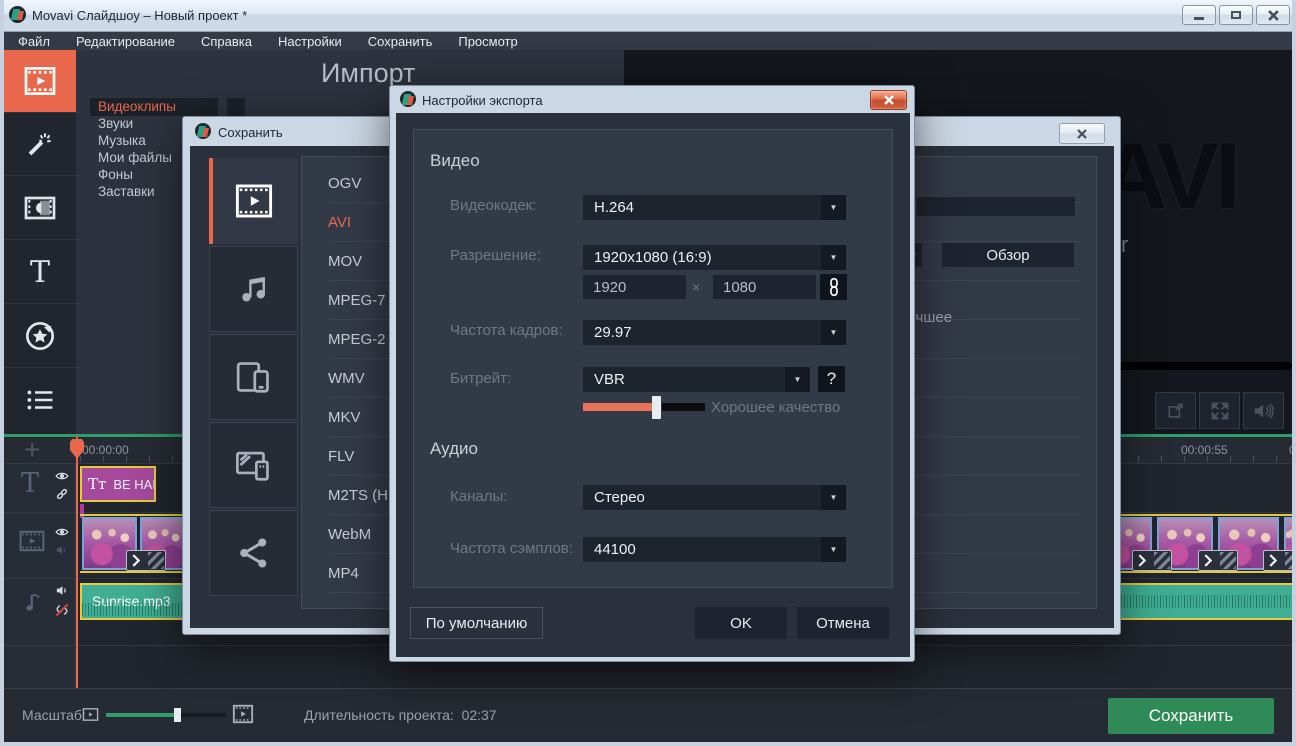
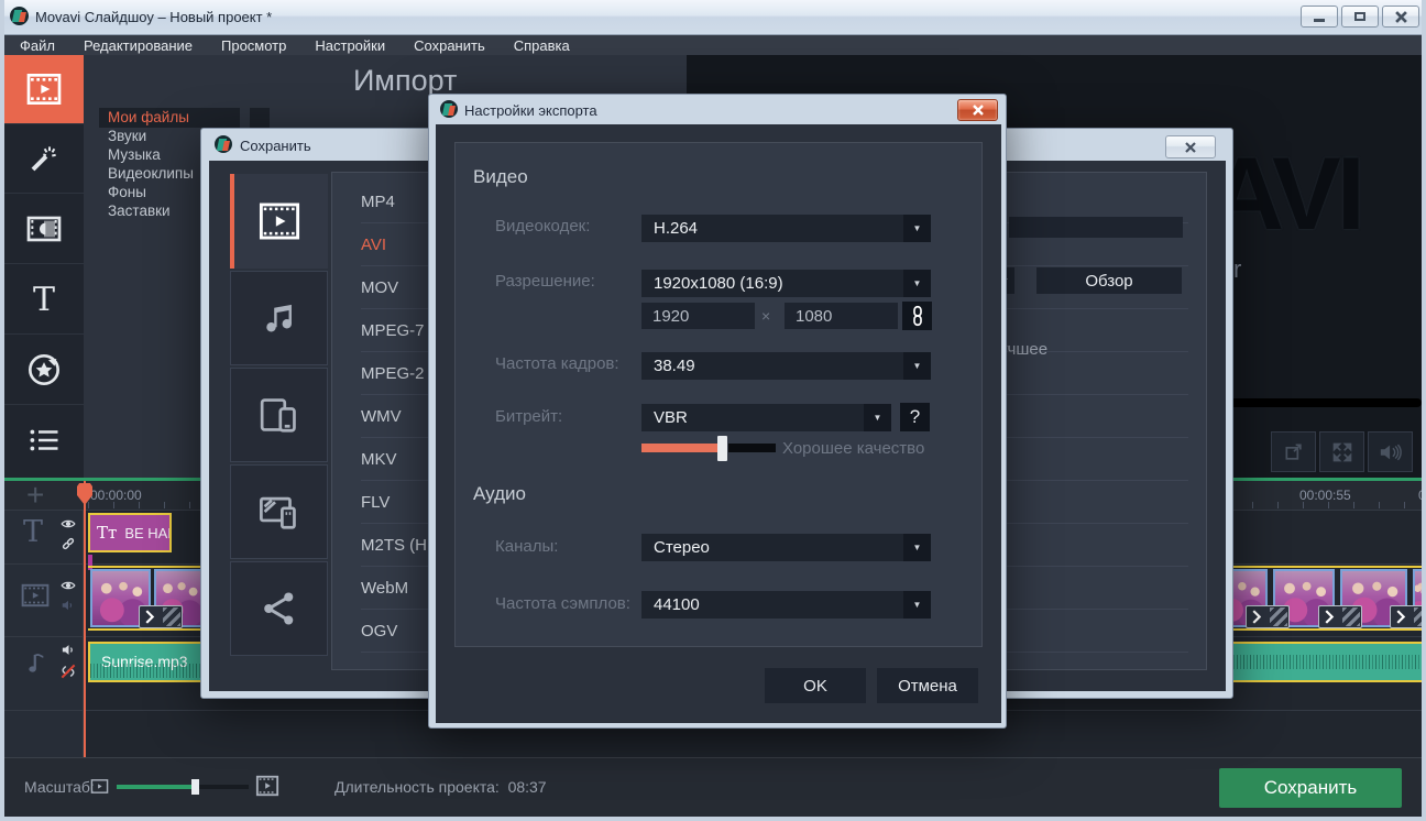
  Movavi Слайдшоу – Новый проект *
  Файл
  Редактирование
- Справка
+ Просмотр
  Настройки
  Сохранить
- Просмотр
+ Справка
  T
  Импорт
- Видеоклипы
+ Мои файлы
  Звуки
  Музыка
- Мои файлы
+ Видеоклипы
  Фоны
  Заставки
  r
  +
  00:00:00
  00:00:55
  T
  Tт
  BE HA
  Sunrise.mp3
  Масштаб
- Длительность проекта: 02:37
+ Длительность проекта: 08:37
  Сохранить
  Сохранить
- OGV
+ MP4
  AVI
  MOV
  MPEG-7
  MPEG-2
  WMV
  MKV
  FLV
  M2TS (H
  WebM
- MP4
+ OGV
  Обзор
  Настройки экспорта
  Видео
  Видеокодек:
  H.264
  ▼
  Разрешение:
  1920x1080 (16:9)
  ▼
  1920
  ×
  1080
  Частота кадров:
- 29.97
+ 38.49
  ▼
  Битрейт:
  VBR
  ▼
  ?
  Хорошее качество
  Аудио
  Каналы:
  Стерео
  ▼
  Частота сэмплов:
  44100
  ▼
- По умолчанию
  OK
  Отмена
